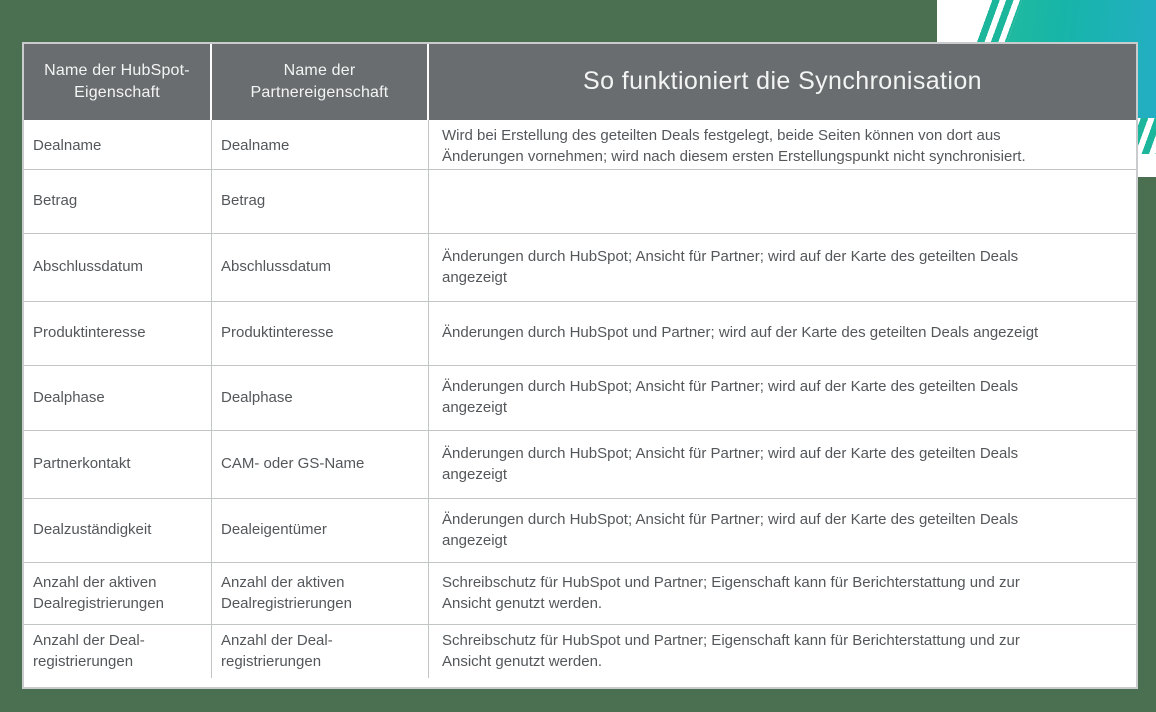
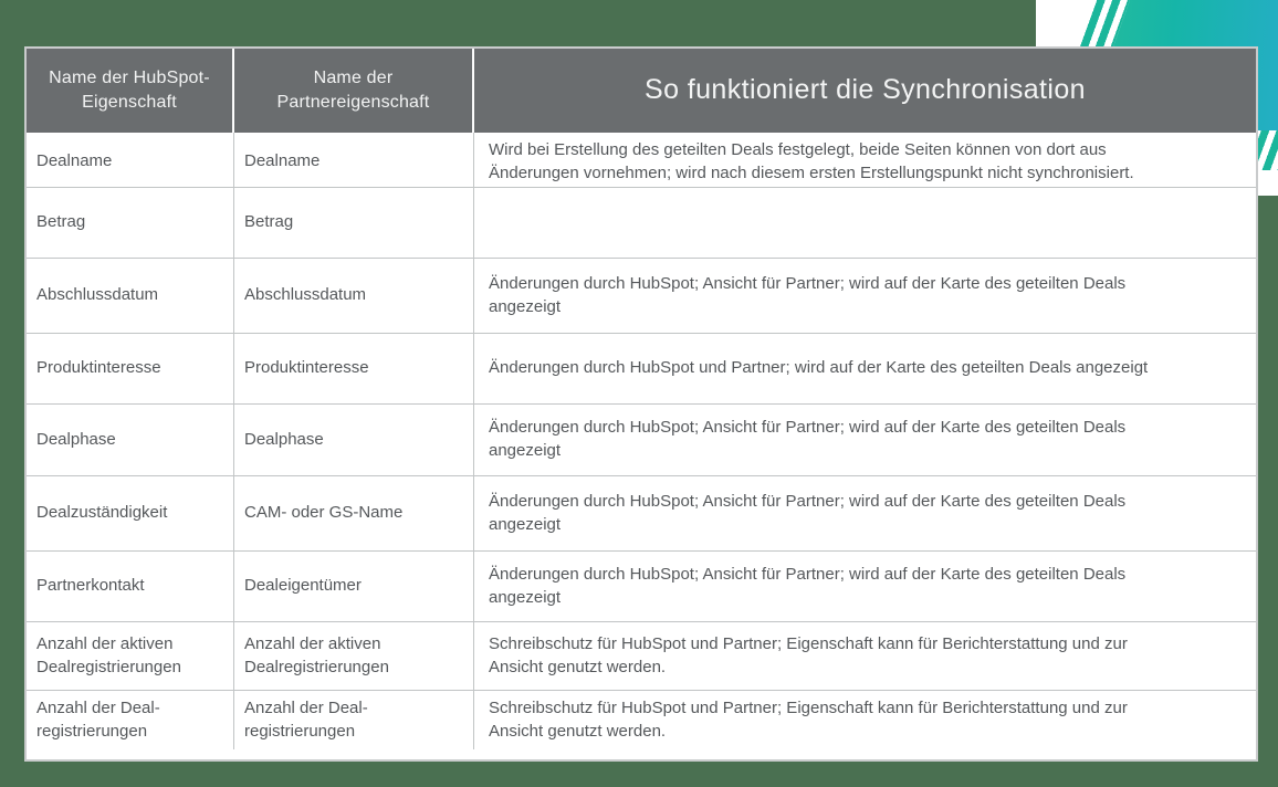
  Name der HubSpot-
  Eigenschaft
  Name der
  Partnereigenschaft
  So funktioniert die Synchronisation
  Dealname
  Dealname
  Wird bei Erstellung des geteilten Deals festgelegt, beide Seiten können von dort aus
  Änderungen vornehmen; wird nach diesem ersten Erstellungspunkt nicht synchronisiert.
  Betrag
  Betrag
  Abschlussdatum
  Abschlussdatum
  Änderungen durch HubSpot; Ansicht für Partner; wird auf der Karte des geteilten Deals
  angezeigt
  Produktinteresse
  Produktinteresse
  Änderungen durch HubSpot und Partner; wird auf der Karte des geteilten Deals angezeigt
  Dealphase
  Dealphase
  Änderungen durch HubSpot; Ansicht für Partner; wird auf der Karte des geteilten Deals
  angezeigt
- Partnerkontakt
+ Dealzuständigkeit
  CAM- oder GS-Name
  Änderungen durch HubSpot; Ansicht für Partner; wird auf der Karte des geteilten Deals
  angezeigt
- Dealzuständigkeit
+ Partnerkontakt
  Dealeigentümer
  Änderungen durch HubSpot; Ansicht für Partner; wird auf der Karte des geteilten Deals
  angezeigt
  Anzahl der aktiven
  Dealregistrierungen
  Anzahl der aktiven
  Dealregistrierungen
  Schreibschutz für HubSpot und Partner; Eigenschaft kann für Berichterstattung und zur
  Ansicht genutzt werden.
  Anzahl der Deal-
  registrierungen
  Anzahl der Deal-
  registrierungen
  Schreibschutz für HubSpot und Partner; Eigenschaft kann für Berichterstattung und zur
  Ansicht genutzt werden.
